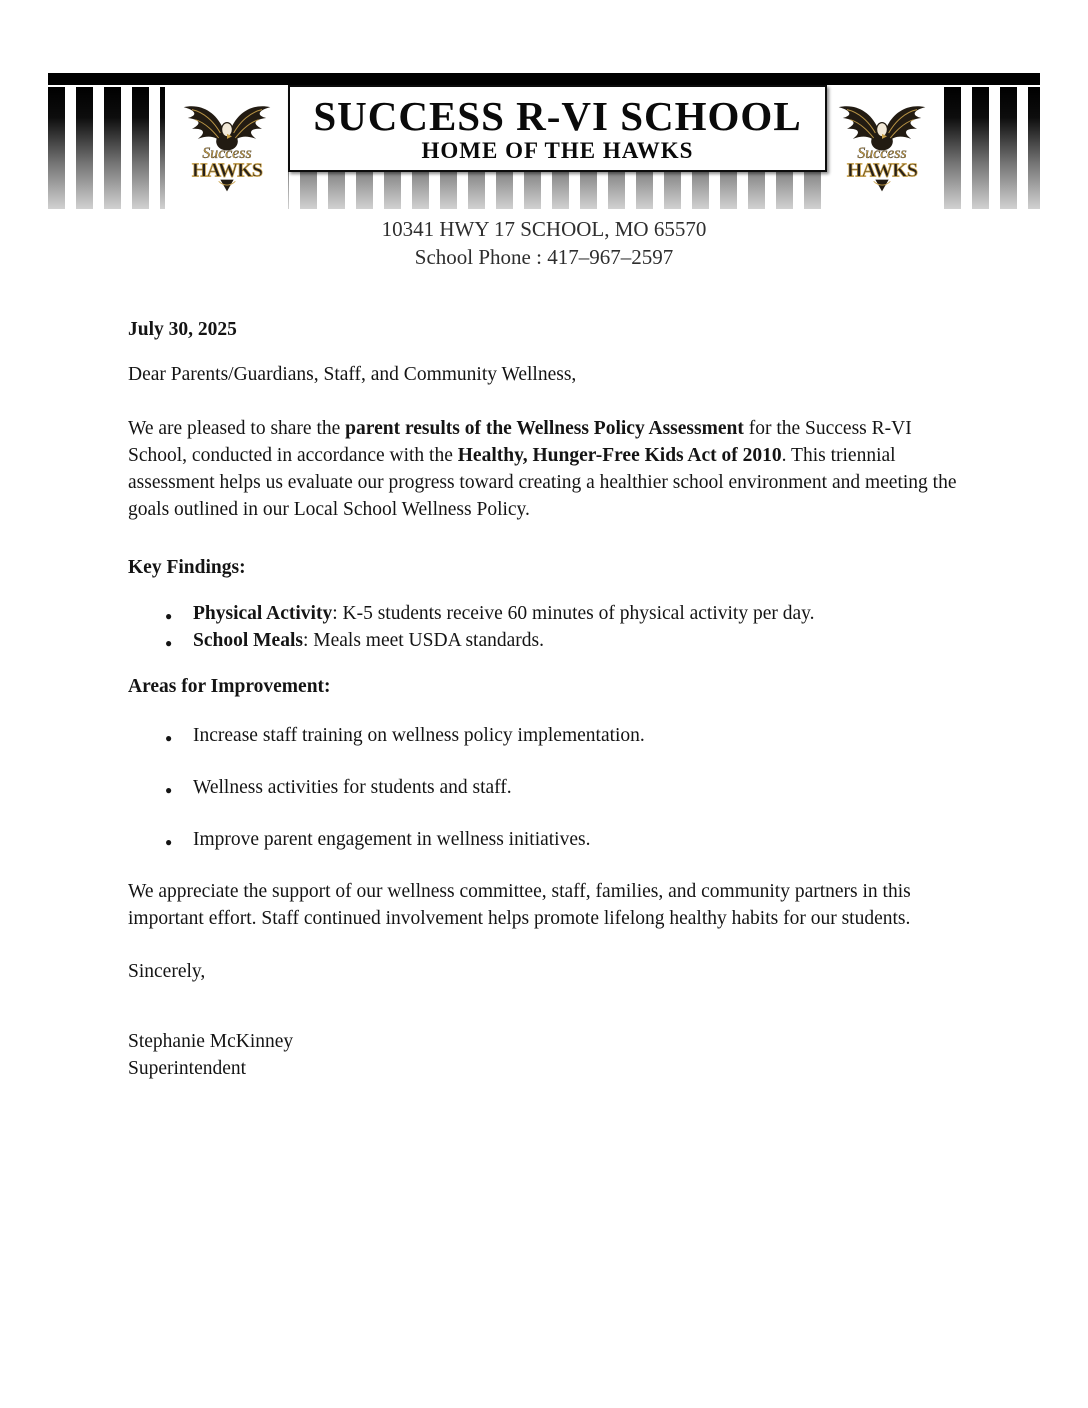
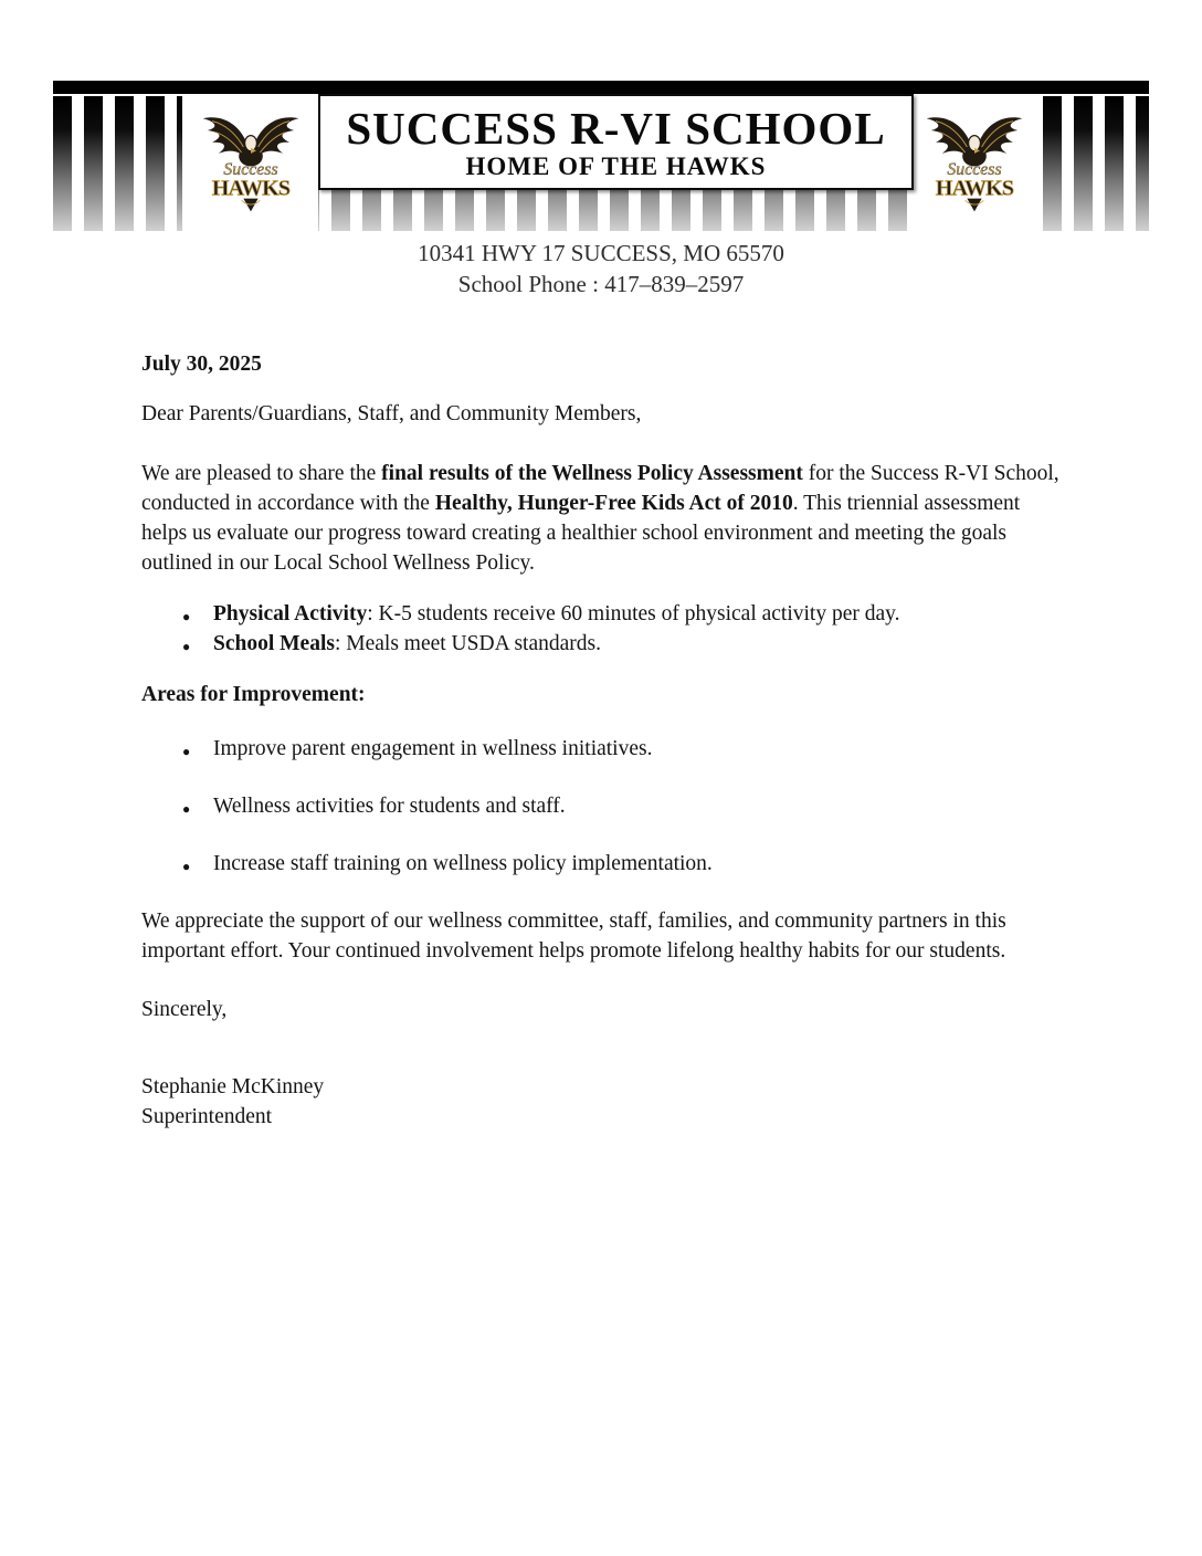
  Success
  HAWKS
  SUCCESS R-VI SCHOOL
  HOME OF THE HAWKS
  Success
  HAWKS
- 10341 HWY 17 SCHOOL, MO 65570
+ 10341 HWY 17 SUCCESS, MO 65570
- School Phone : 417–967–2597
+ School Phone : 417–839–2597
  July 30, 2025
- Dear Parents/Guardians, Staff, and Community Wellness,
+ Dear Parents/Guardians, Staff, and Community Members,
- We are pleased to share the parent results of the Wellness Policy Assessment for the Success R-VI School, conducted in accordance with the Healthy, Hunger-Free Kids Act of 2010. This triennial assessment helps us evaluate our progress toward creating a healthier school environment and meeting the goals outlined in our Local School Wellness Policy.
+ We are pleased to share the final results of the Wellness Policy Assessment for the Success R-VI School, conducted in accordance with the Healthy, Hunger-Free Kids Act of 2010. This triennial assessment helps us evaluate our progress toward creating a healthier school environment and meeting the goals outlined in our Local School Wellness Policy.
- Key Findings:
  Physical Activity: K-5 students receive 60 minutes of physical activity per day.
  School Meals: Meals meet USDA standards.
  Areas for Improvement:
- Increase staff training on wellness policy implementation.
+ Improve parent engagement in wellness initiatives.
  Wellness activities for students and staff.
- Improve parent engagement in wellness initiatives.
+ Increase staff training on wellness policy implementation.
- We appreciate the support of our wellness committee, staff, families, and community partners in this important effort. Staff continued involvement helps promote lifelong healthy habits for our students.
+ We appreciate the support of our wellness committee, staff, families, and community partners in this important effort. Your continued involvement helps promote lifelong healthy habits for our students.
  Sincerely,
  Stephanie McKinney
  Superintendent
